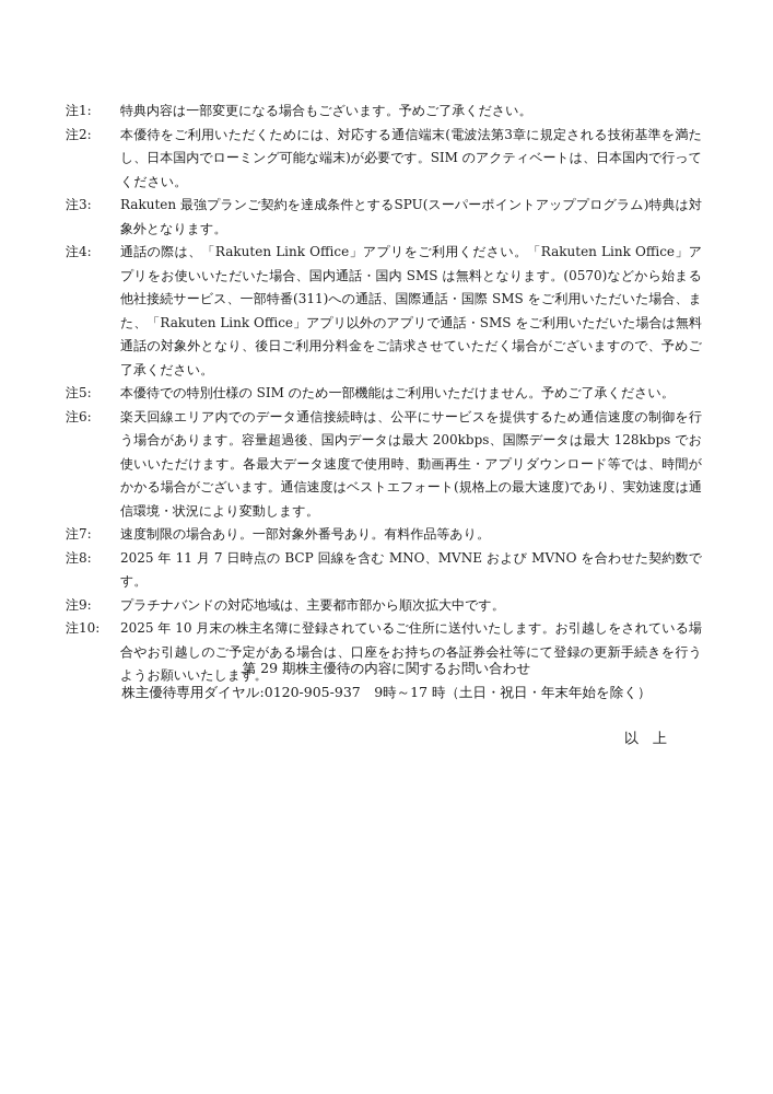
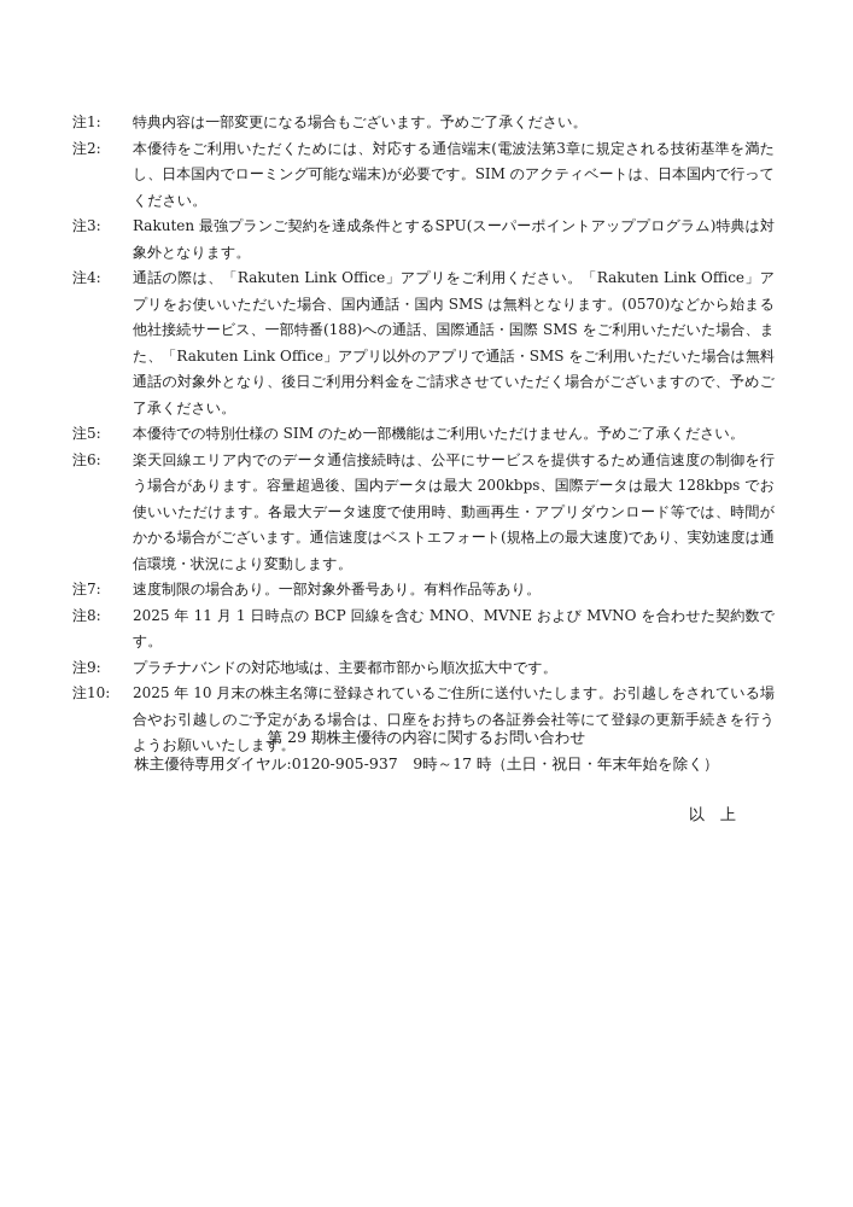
  注1:
  特典内容は一部変更になる場合もございます。予めご了承ください。
  注2:
  本優待をご利用いただくためには、対応する通信端末(電波法第3章に規定される技術基準を満たし、日本国内でローミング可能な端末)が必要です。SIM のアクティベートは、日本国内で行ってください。
  注3:
  Rakuten 最強プランご契約を達成条件とするSPU(スーパーポイントアッププログラム)特典は対象外となります。
  注4:
- 通話の際は、「Rakuten Link Office」アプリをご利用ください。「Rakuten Link Office」アプリをお使いいただいた場合、国内通話・国内 SMS は無料となります。(0570)などから始まる他社接続サービス、一部特番(311)への通話、国際通話・国際 SMS をご利用いただいた場合、また、「Rakuten Link Office」アプリ以外のアプリで通話・SMS をご利用いただいた場合は無料通話の対象外となり、後日ご利用分料金をご請求させていただく場合がございますので、予めご了承ください。
+ 通話の際は、「Rakuten Link Office」アプリをご利用ください。「Rakuten Link Office」アプリをお使いいただいた場合、国内通話・国内 SMS は無料となります。(0570)などから始まる他社接続サービス、一部特番(188)への通話、国際通話・国際 SMS をご利用いただいた場合、また、「Rakuten Link Office」アプリ以外のアプリで通話・SMS をご利用いただいた場合は無料通話の対象外となり、後日ご利用分料金をご請求させていただく場合がございますので、予めご了承ください。
  注5:
  本優待での特別仕様の SIM のため一部機能はご利用いただけません。予めご了承ください。
  注6:
  楽天回線エリア内でのデータ通信接続時は、公平にサービスを提供するため通信速度の制御を行う場合があります。容量超過後、国内データは最大 200kbps、国際データは最大 128kbps でお使いいただけます。各最大データ速度で使用時、動画再生・アプリダウンロード等では、時間がかかる場合がございます。通信速度はベストエフォート(規格上の最大速度)であり、実効速度は通信環境・状況により変動します。
  注7:
  速度制限の場合あり。一部対象外番号あり。有料作品等あり。
  注8:
- 2025 年 11 月 7 日時点の BCP 回線を含む MNO、MVNE および MVNO を合わせた契約数です。
+ 2025 年 11 月 1 日時点の BCP 回線を含む MNO、MVNE および MVNO を合わせた契約数です。
  注9:
  プラチナバンドの対応地域は、主要都市部から順次拡大中です。
  注10:
  2025 年 10 月末の株主名簿に登録されているご住所に送付いたします。お引越しをされている場合やお引越しのご予定がある場合は、口座をお持ちの各証券会社等にて登録の更新手続きを行うようお願いいたします。
  第 29 期株主優待の内容に関するお問い合わせ
  株主優待専用ダイヤル:0120-905-937 9時～17 時（土日・祝日・年末年始を除く）
  以 上
